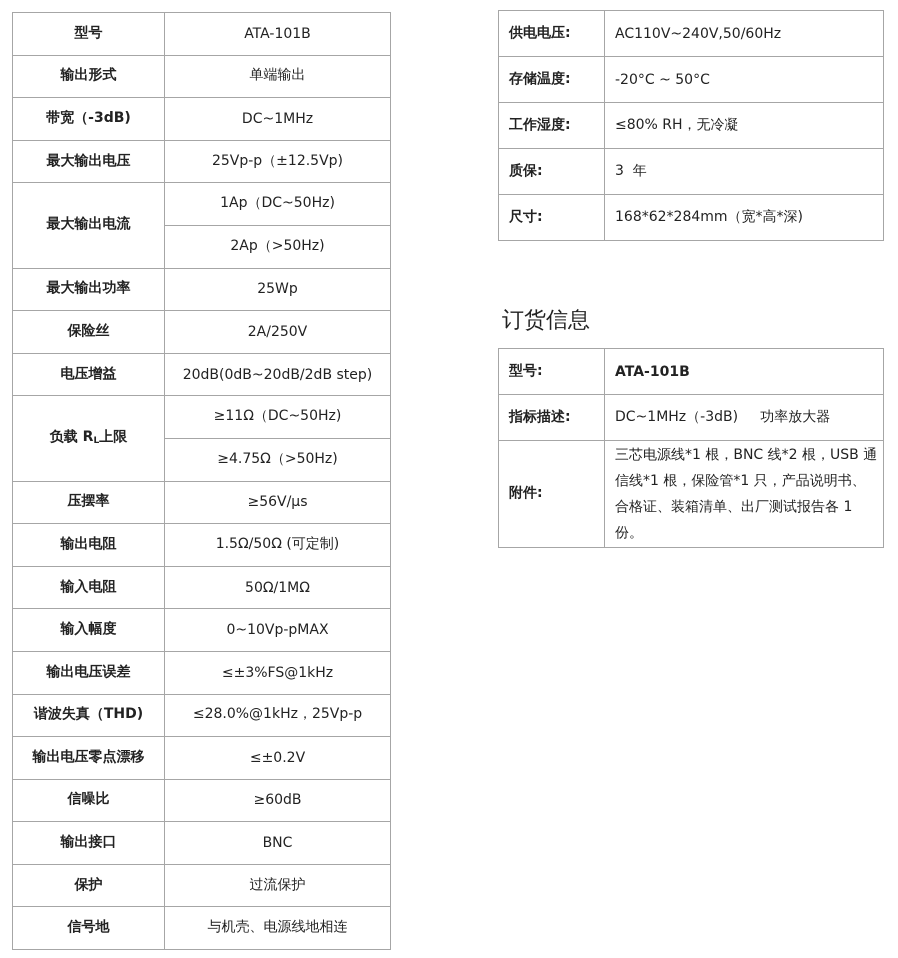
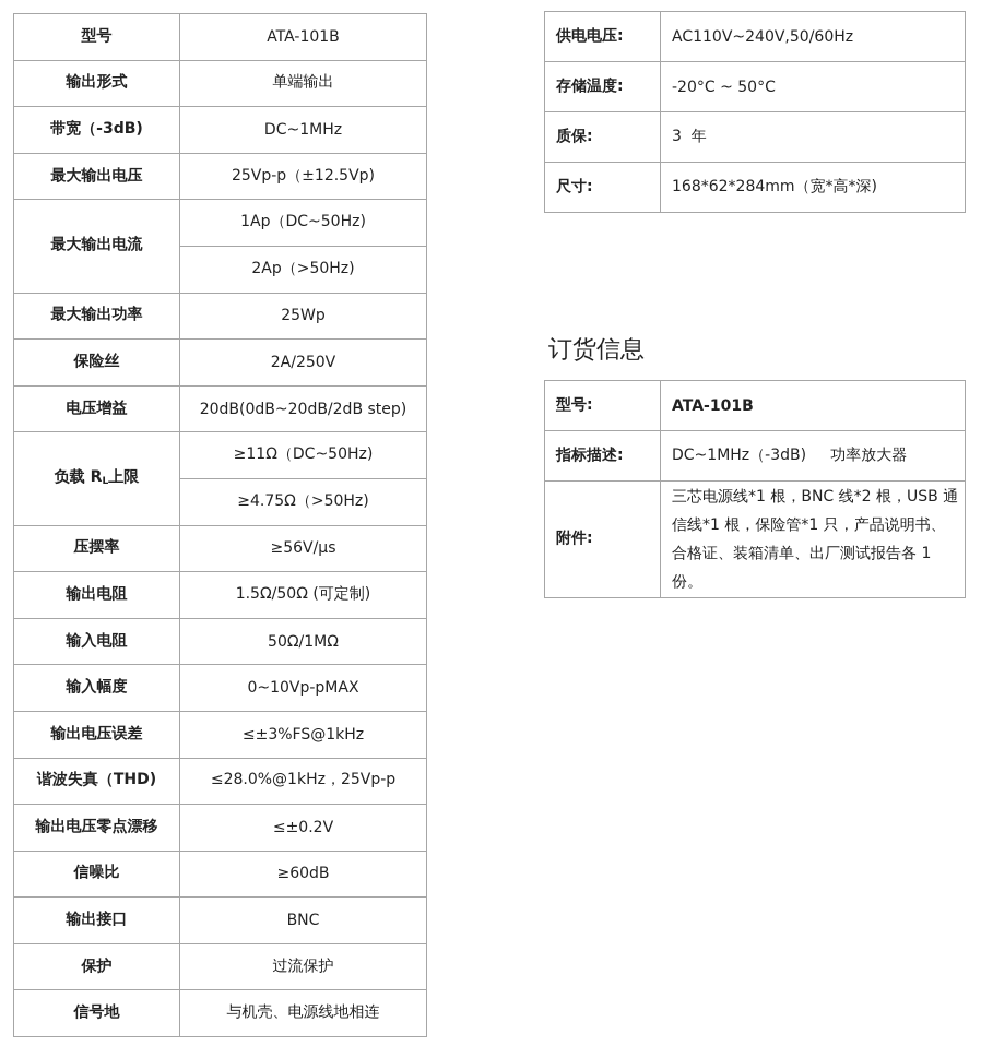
  型号	ATA-101B
  输出形式	单端输出
  带宽（-3dB)	DC~1MHz
  最大输出电压	25Vp-p（±12.5Vp)
  最大输出电流	1Ap（DC~50Hz)
  2Ap（>50Hz)
  最大输出功率	25Wp
  保险丝	2A/250V
  电压增益	20dB(0dB~20dB/2dB step)
  负载 RL上限	≥11Ω（DC~50Hz)
  ≥4.75Ω（>50Hz)
  压摆率	≥56V/μs
  输出电阻	1.5Ω/50Ω (可定制)
  输入电阻	50Ω/1MΩ
  输入幅度	0~10Vp-pMAX
  输出电压误差	≤±3%FS@1kHz
  谐波失真（THD)	≤28.0%@1kHz，25Vp-p
  输出电压零点漂移	≤±0.2V
  信噪比	≥60dB
  输出接口	BNC
  保护	过流保护
  信号地	与机壳、电源线地相连
  供电电压:	AC110V~240V,50/60Hz
  存储温度:	-20°C ~ 50°C
- 工作湿度:	≤80% RH，无冷凝
  质保:	3 年
  尺寸:	168*62*284mm（宽*高*深)
  订货信息
  型号:	ATA-101B
  指标描述:	DC~1MHz（-3dB) 功率放大器
  附件:	三芯电源线*1 根，BNC 线*2 根，USB 通 信线*1 根，保险管*1 只，产品说明书、 合格证、装箱清单、出厂测试报告各 1 份。
